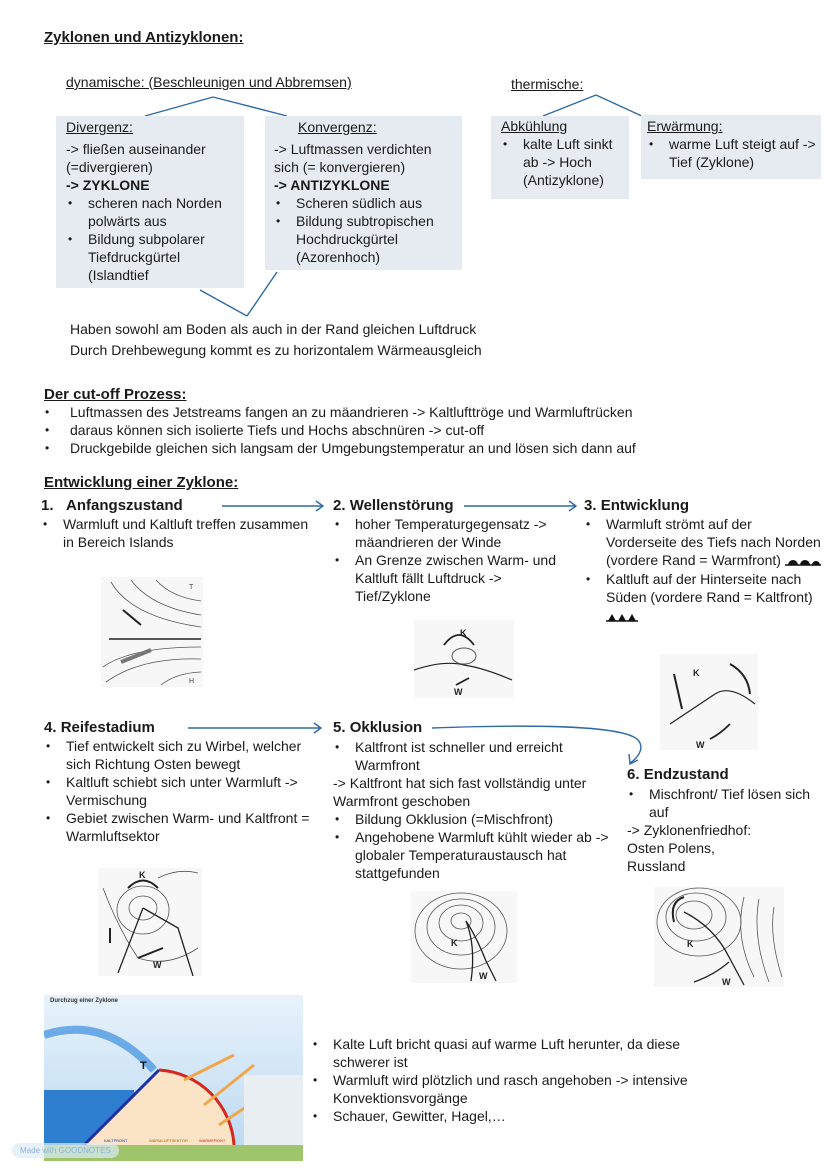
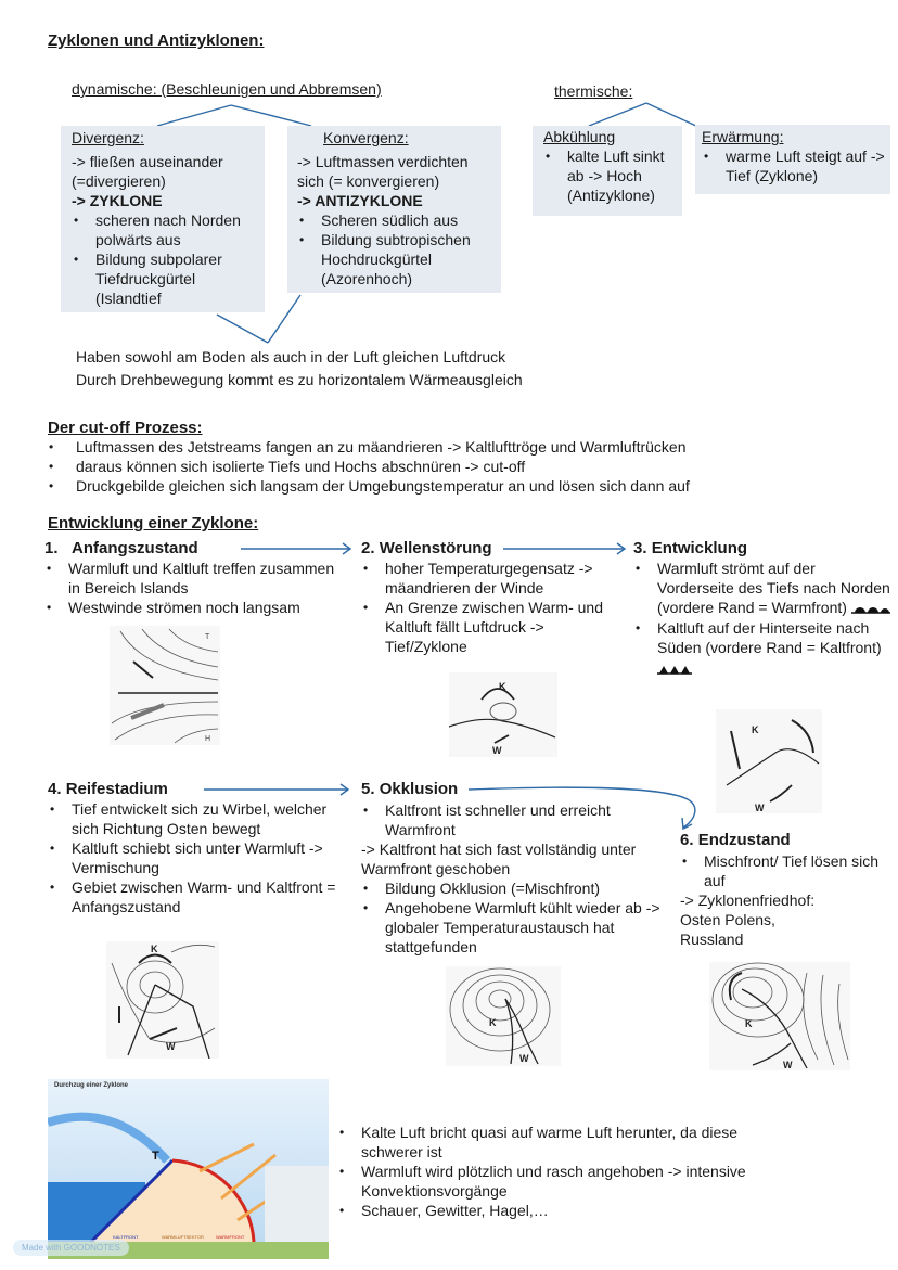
  Zyklonen und Antizyklonen:
  dynamische: (Beschleunigen und Abbremsen)
  Divergenz:
  -> fließen auseinander
  (=divergieren)
  -> ZYKLONE
  scheren nach Norden polwärts aus
  Bildung subpolarer Tiefdruckgürtel (Islandtief
  Konvergenz:
  -> Luftmassen verdichten
  sich (= konvergieren)
  -> ANTIZYKLONE
  Scheren südlich aus
  Bildung subtropischen Hochdruckgürtel (Azorenhoch)
- Haben sowohl am Boden als auch in der Rand gleichen Luftdruck
+ Haben sowohl am Boden als auch in der Luft gleichen Luftdruck
  Durch Drehbewegung kommt es zu horizontalem Wärmeausgleich
  thermische:
  Abkühlung
  kalte Luft sinkt ab -> Hoch (Antizyklone)
  Erwärmung:
  warme Luft steigt auf -> Tief (Zyklone)
  Der cut-off Prozess:
  Luftmassen des Jetstreams fangen an zu mäandrieren -> Kaltlufttröge und Warmluftrücken
  daraus können sich isolierte Tiefs und Hochs abschnüren -> cut-off
  Druckgebilde gleichen sich langsam der Umgebungstemperatur an und lösen sich dann auf
  Entwicklung einer Zyklone:
  1. Anfangszustand
  Warmluft und Kaltluft treffen zusammen in Bereich Islands
+ Westwinde strömen noch langsam
  2. Wellenstörung
  hoher Temperaturgegensatz -> mäandrieren der Winde
  An Grenze zwischen Warm- und Kaltluft fällt Luftdruck -> Tief/Zyklone
  K
  W
  3. Entwicklung
  Warmluft strömt auf der Vorderseite des Tiefs nach Norden (vordere Rand = Warmfront)
  Kaltluft auf der Hinterseite nach Süden (vordere Rand = Kaltfront)
  K
  W
  4. Reifestadium
  Tief entwickelt sich zu Wirbel, welcher sich Richtung Osten bewegt
  Kaltluft schiebt sich unter Warmluft -> Vermischung
- Gebiet zwischen Warm- und Kaltfront = Warmluftsektor
+ Gebiet zwischen Warm- und Kaltfront = Anfangszustand
  K
  W
  5. Okklusion
  Kaltfront ist schneller und erreicht Warmfront
  -> Kaltfront hat sich fast vollständig unter Warmfront geschoben
  Bildung Okklusion (=Mischfront)
  Angehobene Warmluft kühlt wieder ab -> globaler Temperaturaustausch hat stattgefunden
  K
  W
  6. Endzustand
  Mischfront/ Tief lösen sich auf
  -> Zyklonenfriedhof:
  Osten Polens,
  Russland
  K
  W
  T
  Kalte Luft bricht quasi auf warme Luft herunter, da diese schwerer ist
  Warmluft wird plötzlich und rasch angehoben -> intensive Konvektionsvorgänge
  Schauer, Gewitter, Hagel,…
  Made with GOODNOTES
